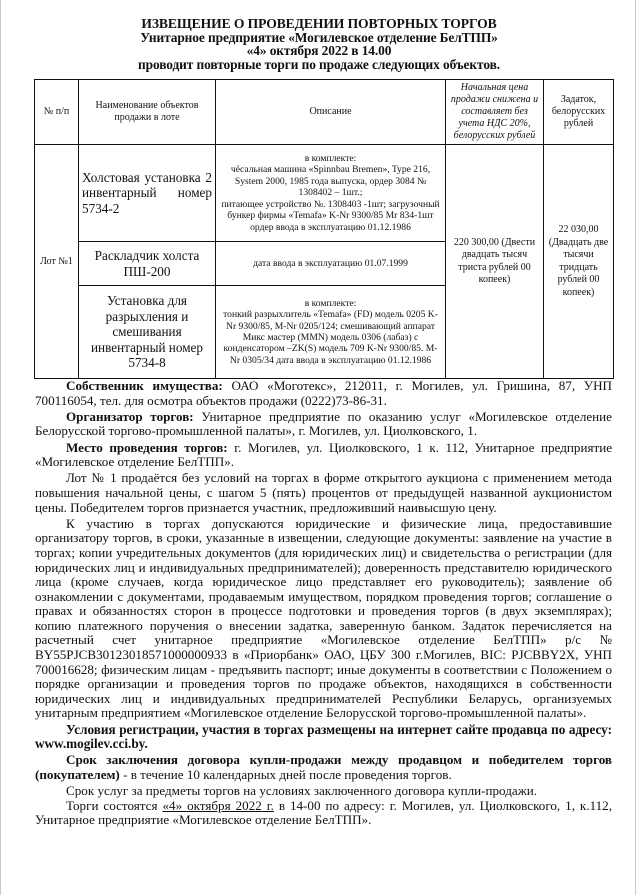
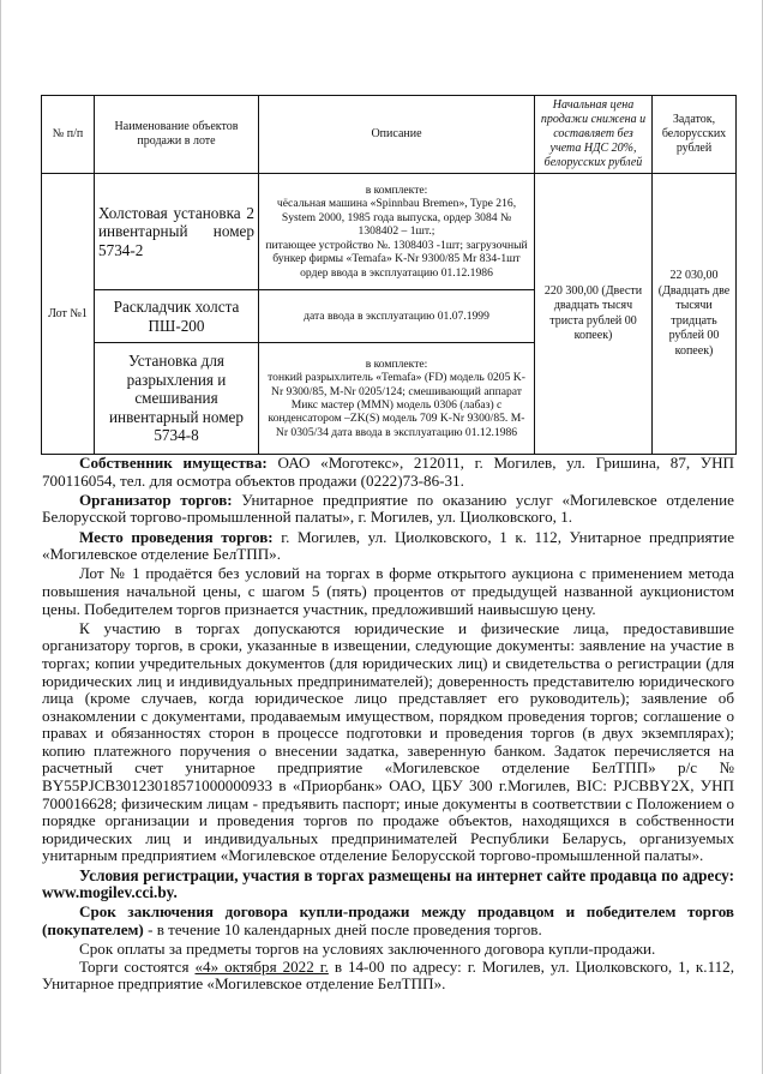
- ИЗВЕЩЕНИЕ О ПРОВЕДЕНИИ ПОВТОРНЫХ ТОРГОВ
- Унитарное предприятие «Могилевское отделение БелТПП»
- «4» октября 2022 в 14.00
- проводит повторные торги по продаже следующих объектов.
  № п/п	Наименование объектов продажи в лоте	Описание	Начальная цена продажи снижена и составляет без учета НДС 20%, белорусских рублей	Задаток, белорусских рублей
  Лот №1	Холстовая установка 2 инвентарный номер 5734-2	в комплекте: чёсальная машина «Spinnbau Bremen», Type 216, System 2000, 1985 года выпуска, ордер 3084 № 1308402 – 1шт.; питающее устройство №. 1308403 -1шт; загрузочный бункер фирмы «Temafa» K-Nr 9300/85 Mr 834-1шт ордер ввода в эксплуатацию 01.12.1986	220 300,00 (Двести двадцать тысяч триста рублей 00 копеек)	22 030,00 (Двадцать две тысячи тридцать рублей 00 копеек)
  Раскладчик холста ПШ-200	дата ввода в эксплуатацию 01.07.1999
  Установка для разрыхления и смешивания инвентарный номер 5734-8	в комплекте: тонкий разрыхлитель «Temafa» (FD) модель 0205 K-Nr 9300/85, M-Nr 0205/124; смешивающий аппарат Микс мастер (MMN) модель 0306 (лабаз) с конденсатором –ZK(S) модель 709 K-Nr 9300/85. M-Nr 0305/34 дата ввода в эксплуатацию 01.12.1986
  Собственник имущества: ОАО «Моготекс», 212011, г. Могилев, ул. Гришина, 87, УНП 700116054, тел. для осмотра объектов продажи (0222)73-86-31.
  Организатор торгов: Унитарное предприятие по оказанию услуг «Могилевское отделение Белорусской торгово-промышленной палаты», г. Могилев, ул. Циолковского, 1.
  Место проведения торгов: г. Могилев, ул. Циолковского, 1 к. 112, Унитарное предприятие «Могилевское отделение БелТПП».
  Лот № 1 продаётся без условий на торгах в форме открытого аукциона с применением метода повышения начальной цены, с шагом 5 (пять) процентов от предыдущей названной аукционистом цены. Победителем торгов признается участник, предложивший наивысшую цену.
  К участию в торгах допускаются юридические и физические лица, предоставившие организатору торгов, в сроки, указанные в извещении, следующие документы: заявление на участие в торгах; копии учредительных документов (для юридических лиц) и свидетельства о регистрации (для юридических лиц и индивидуальных предпринимателей); доверенность представителю юридического лица (кроме случаев, когда юридическое лицо представляет его руководитель); заявление об ознакомлении с документами, продаваемым имуществом, порядком проведения торгов; соглашение о правах и обязанностях сторон в процессе подготовки и проведения торгов (в двух экземплярах); копию платежного поручения о внесении задатка, заверенную банком. Задаток перечисляется на расчетный счет унитарное предприятие «Могилевское отделение БелТПП» р/с № BY55PJCB30123018571000000933 в «Приорбанк» ОАО, ЦБУ 300 г.Могилев, BIC: PJCBBY2X, УНП 700016628; физическим лицам - предъявить паспорт; иные документы в соответствии с Положением о порядке организации и проведения торгов по продаже объектов, находящихся в собственности юридических лиц и индивидуальных предпринимателей Республики Беларусь, организуемых унитарным предприятием «Могилевское отделение Белорусской торгово-промышленной палаты».
  Условия регистрации, участия в торгах размещены на интернет сайте продавца по адресу: www.mogilev.cci.by.
  Срок заключения договора купли-продажи между продавцом и победителем торгов (покупателем) - в течение 10 календарных дней после проведения торгов.
- Срок услуг за предметы торгов на условиях заключенного договора купли-продажи.
+ Срок оплаты за предметы торгов на условиях заключенного договора купли-продажи.
  Торги состоятся «4» октября 2022 г. в 14-00 по адресу: г. Могилев, ул. Циолковского, 1, к.112, Унитарное предприятие «Могилевское отделение БелТПП».
